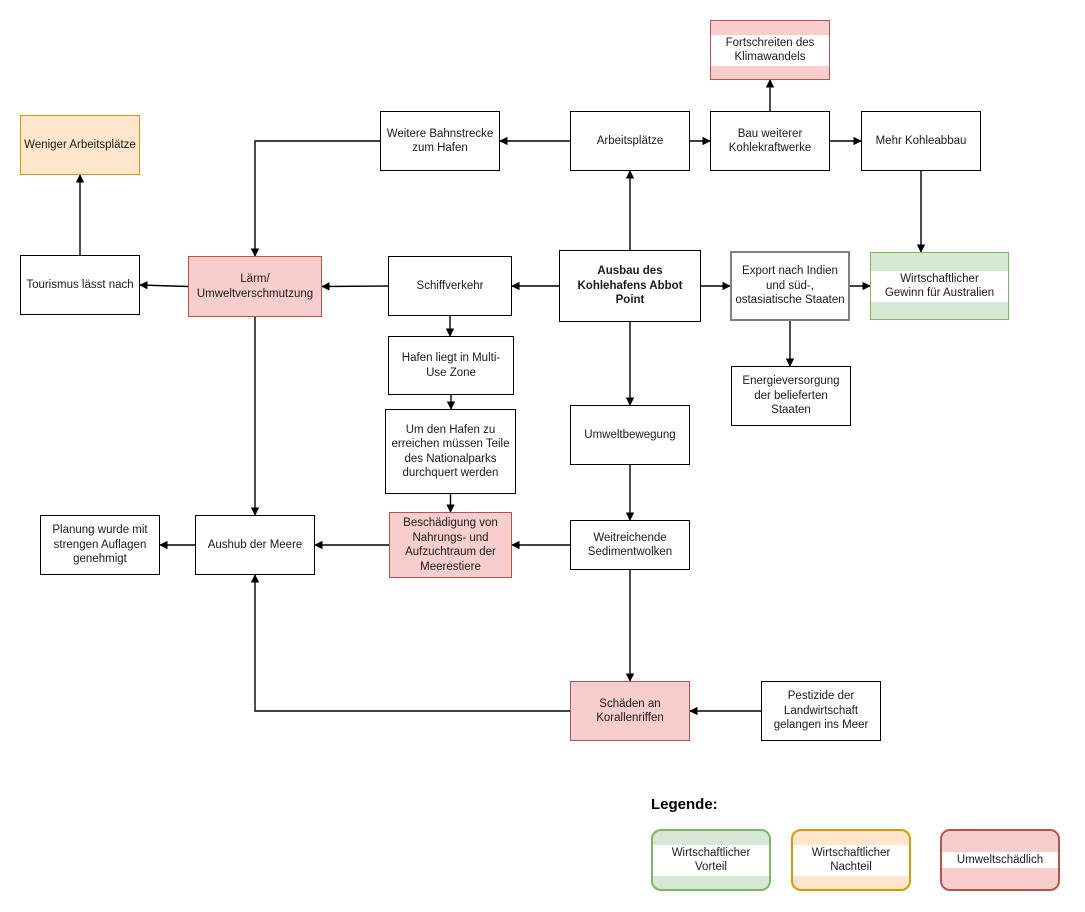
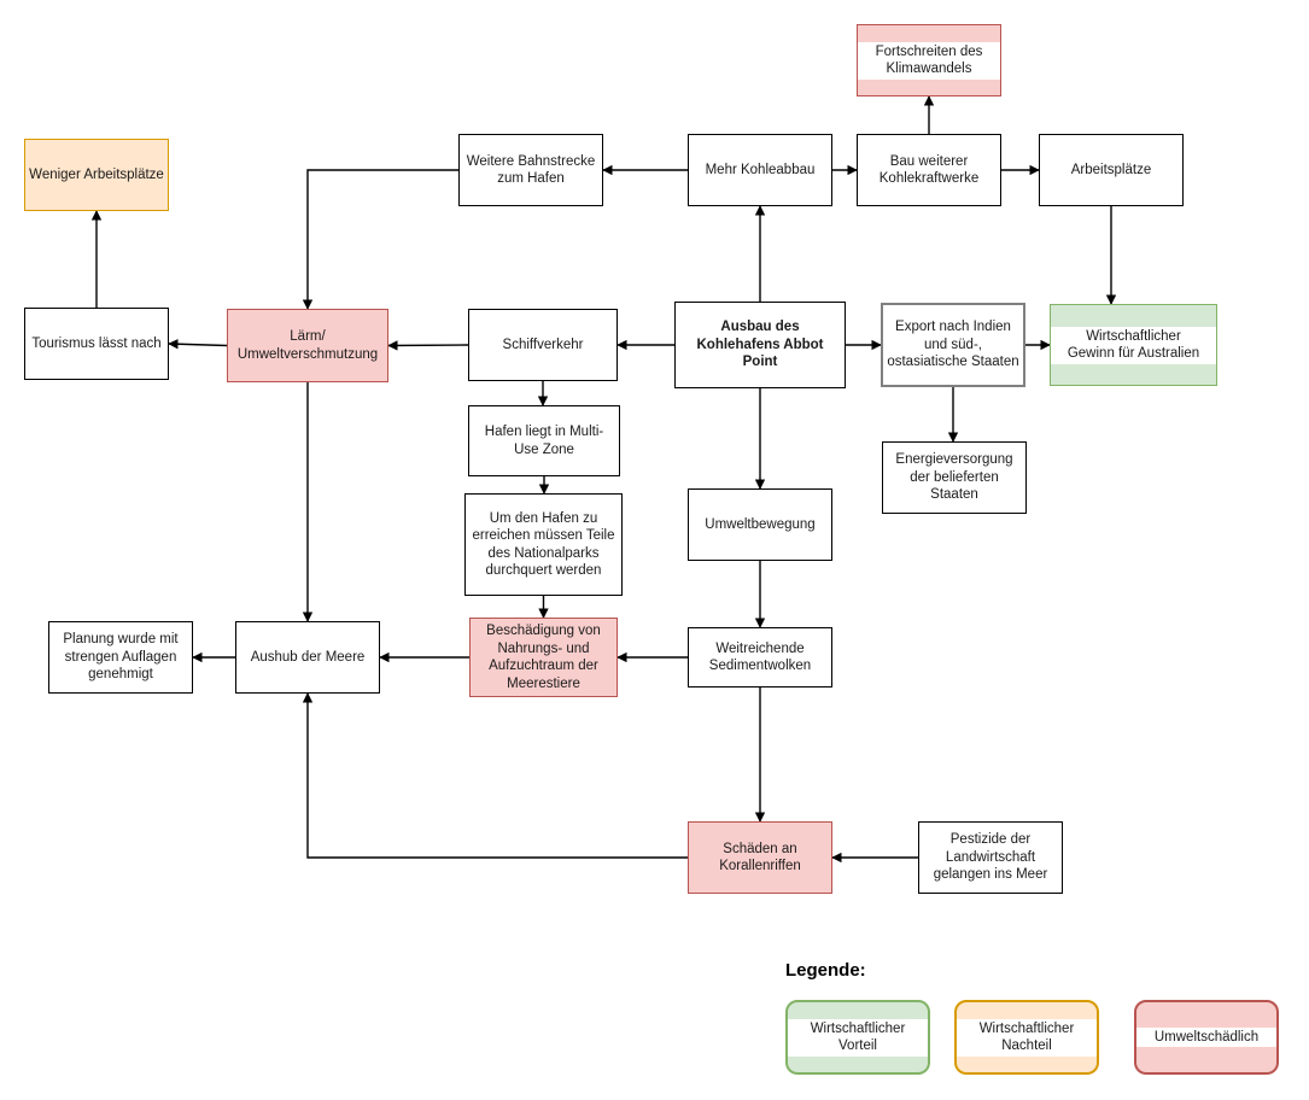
  Weniger Arbeitsplätze
  Tourismus lässt nach
  Lärm/
  Umweltverschmutzung
  Weitere Bahnstrecke
  zum Hafen
- Arbeitsplätze
+ Mehr Kohleabbau
  Bau weiterer
  Kohlekraftwerke
- Mehr Kohleabbau
+ Arbeitsplätze
  Fortschreiten des
  Klimawandels
  Schiffverkehr
  Ausbau des
  Kohlehafens Abbot
  Point
  Export nach Indien
  und süd-,
  ostasiatische Staaten
  Wirtschaftlicher
  Gewinn für Australien
  Energieversorgung
  der belieferten
  Staaten
  Hafen liegt in Multi-
  Use Zone
  Um den Hafen zu
  erreichen müssen Teile
  des Nationalparks
  durchquert werden
  Umweltbewegung
  Planung wurde mit
  strengen Auflagen
  genehmigt
  Aushub der Meere
  Beschädigung von
  Nahrungs- und
  Aufzuchtraum der
  Meerestiere
  Weitreichende
  Sedimentwolken
  Schäden an
  Korallenriffen
  Pestizide der
  Landwirtschaft
  gelangen ins Meer
  Legende:
  Wirtschaftlicher
  Vorteil
  Wirtschaftlicher
  Nachteil
  Umweltschädlich
